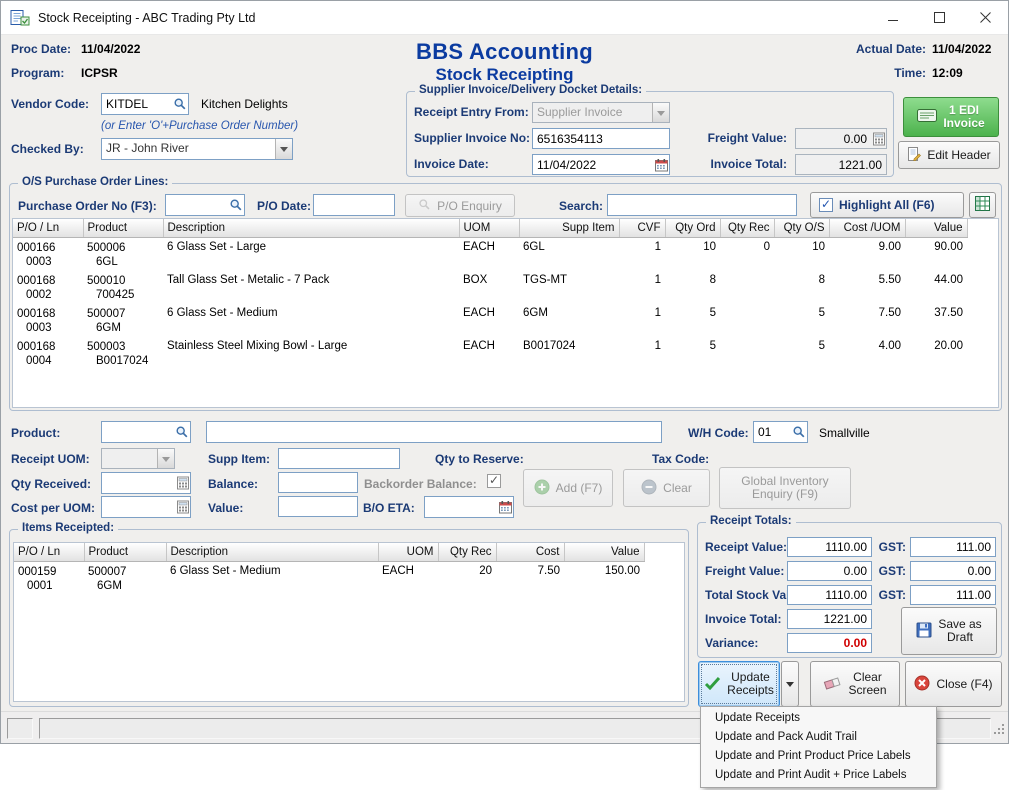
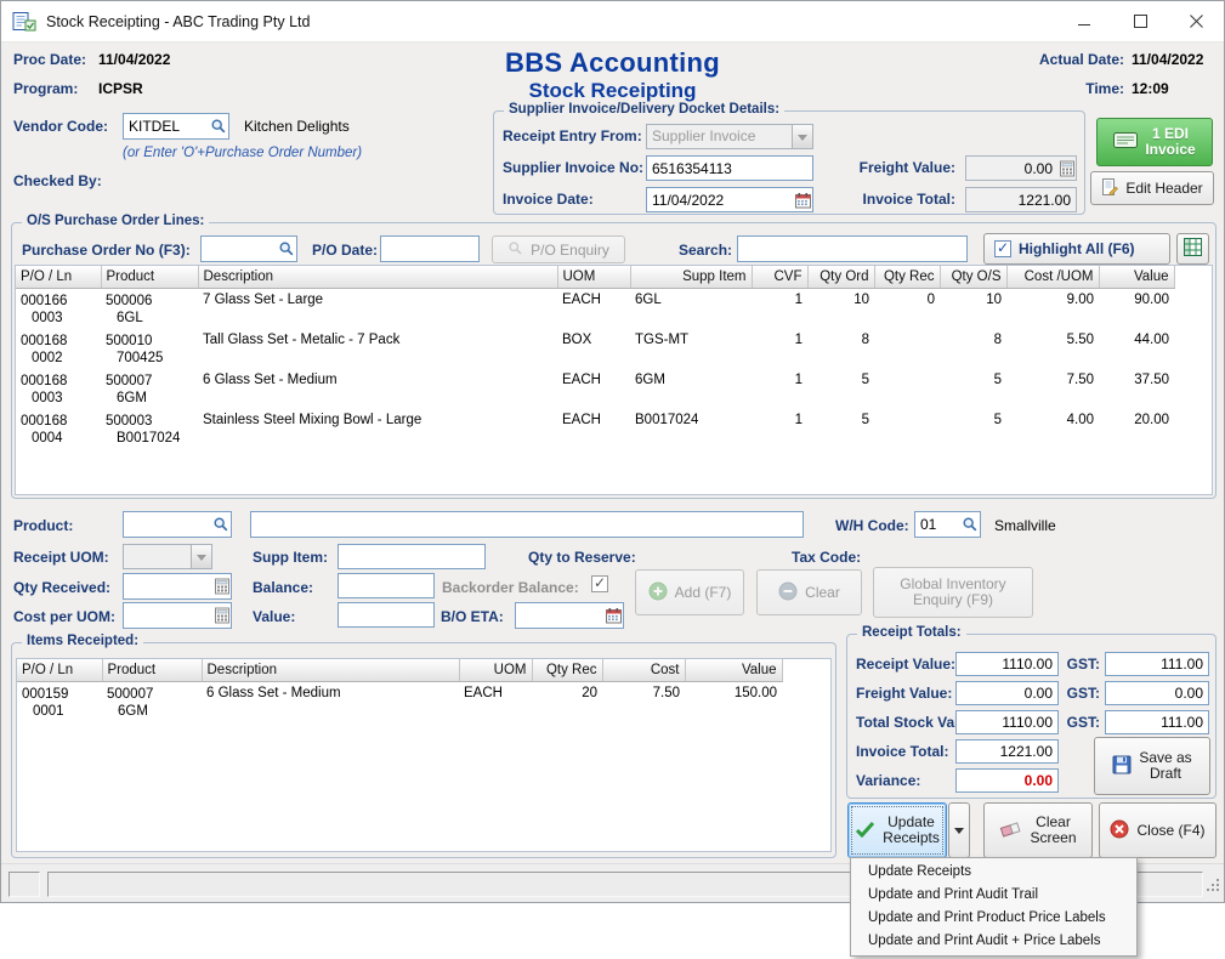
  Stock Receipting - ABC Trading Pty Ltd
  Proc Date:
  11/04/2022
  Program:
  ICPSR
  BBS Accounting
  Stock Receipting
  Actual Date:
  11/04/2022
  Time:
  12:09
  Vendor Code:
  KITDEL
  Kitchen Delights
  (or Enter 'O'+Purchase Order Number)
  Checked By:
- JR - John River
  Supplier Invoice/Delivery Docket Details:
  Receipt Entry From:
  Supplier Invoice
  Supplier Invoice No:
  6516354113
  Freight Value:
  0.00
  Invoice Date:
  11/04/2022
  Invoice Total:
  1221.00
  1 EDI
  Invoice
  Edit Header
  O/S Purchase Order Lines:
  Purchase Order No (F3):
  P/O Date:
  P/O Enquiry
  Search:
  Highlight All (F6)
  	P/O / Ln	Product	Description	UOM	Supp Item	CVF	Qty Ord	Qty Rec	Qty O/S	Cost /UOM	Value
- 0001660003	5000066GL	6 Glass Set - Large	EACH	6GL	1	10	0	10	9.00	90.00
+ 0001660003	5000066GL	7 Glass Set - Large	EACH	6GL	1	10	0	10	9.00	90.00
  0001680002	500010700425	Tall Glass Set - Metalic - 7 Pack	BOX	TGS-MT	1	8		8	5.50	44.00
  0001680003	5000076GM	6 Glass Set - Medium	EACH	6GM	1	5		5	7.50	37.50
  0001680004	500003B0017024	Stainless Steel Mixing Bowl - Large	EACH	B0017024	1	5		5	4.00	20.00
  Product:
  W/H Code:
  01
  Smallville
  Receipt UOM:
  Supp Item:
  Qty to Reserve:
  Tax Code:
  Qty Received:
  Balance:
  Backorder Balance:
  Add (F7)
  Clear
  Global Inventory
  Enquiry (F9)
  Cost per UOM:
  Value:
  B/O ETA:
  Items Receipted:
  	P/O / Ln	Product	Description	UOM	Qty Rec	Cost	Value
  0001590001	5000076GM	6 Glass Set - Medium	EACH	20	7.50	150.00
  Receipt Totals:
  Receipt Value:
  1110.00
  GST:
  111.00
  Freight Value:
  0.00
  GST:
  0.00
  Total Stock Va
  1110.00
  GST:
  111.00
  Invoice Total:
  1221.00
  Variance:
  0.00
  Save as
  Draft
  Update
  Receipts
  Clear
  Screen
  Close (F4)
  Update Receipts
- Update and Pack Audit Trail
+ Update and Print Audit Trail
  Update and Print Product Price Labels
  Update and Print Audit + Price Labels
